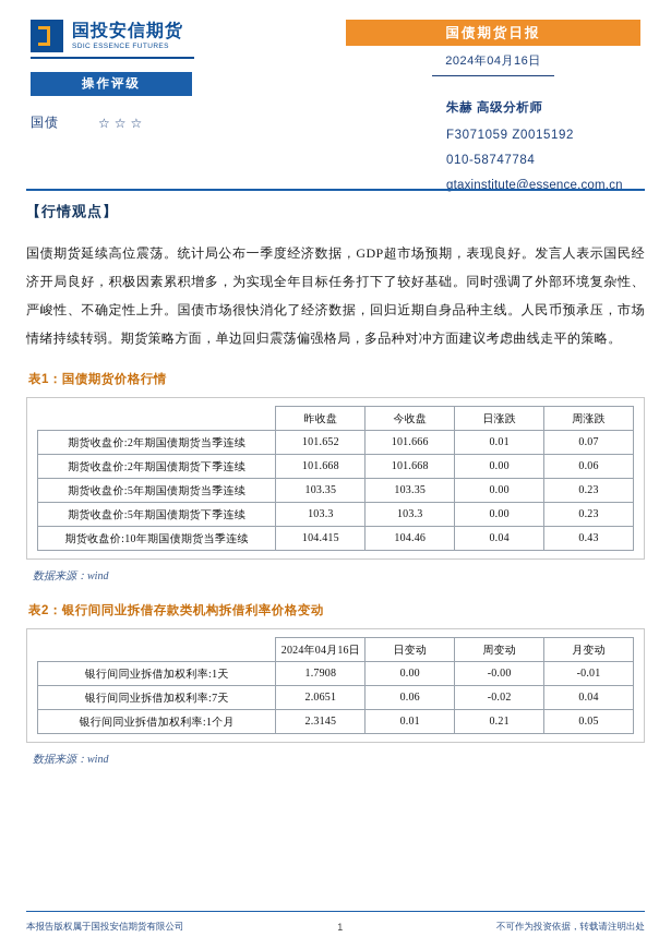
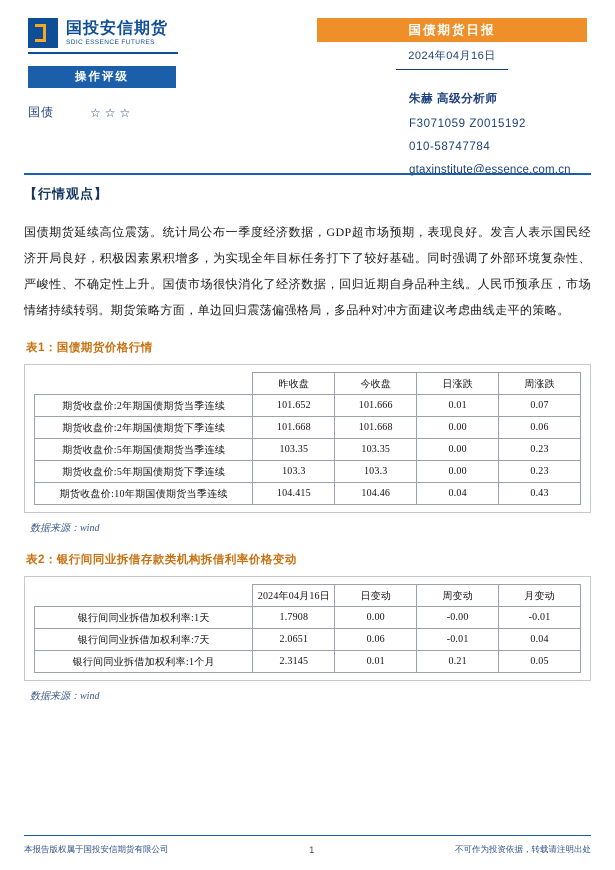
  国投安信期货
  操作评级
  国债
  ☆☆☆
  国债期货日报
  2024年04月16日
  朱赫 高级分析师
  F3071059 Z0015192
  010-58747784
  gtaxinstitute@essence.com.cn
  【行情观点】
  国债期货延续高位震荡。统计局公布一季度经济数据，GDP超市场预期，表现良好。发言人表示国民经济开局良好，积极因素累积增多，为实现全年目标任务打下了较好基础。同时强调了外部环境复杂性、严峻性、不确定性上升。国债市场很快消化了经济数据，回归近期自身品种主线。人民币预承压，市场情绪持续转弱。期货策略方面，单边回归震荡偏强格局，多品种对冲方面建议考虑曲线走平的策略。
  表1：国债期货价格行情
  	昨收盘	今收盘	日涨跌	周涨跌
  期货收盘价:2年期国债期货当季连续	101.652	101.666	0.01	0.07
  期货收盘价:2年期国债期货下季连续	101.668	101.668	0.00	0.06
  期货收盘价:5年期国债期货当季连续	103.35	103.35	0.00	0.23
  期货收盘价:5年期国债期货下季连续	103.3	103.3	0.00	0.23
  期货收盘价:10年期国债期货当季连续	104.415	104.46	0.04	0.43
  数据来源：wind
  表2：银行间同业拆借存款类机构拆借利率价格变动
  	2024年04月16日	日变动	周变动	月变动
  银行间同业拆借加权利率:1天	1.7908	0.00	-0.00	-0.01
- 银行间同业拆借加权利率:7天	2.0651	0.06	-0.02	0.04
+ 银行间同业拆借加权利率:7天	2.0651	0.06	-0.01	0.04
  银行间同业拆借加权利率:1个月	2.3145	0.01	0.21	0.05
  数据来源：wind
  本报告版权属于国投安信期货有限公司
  1
  不可作为投资依据，转载请注明出处
